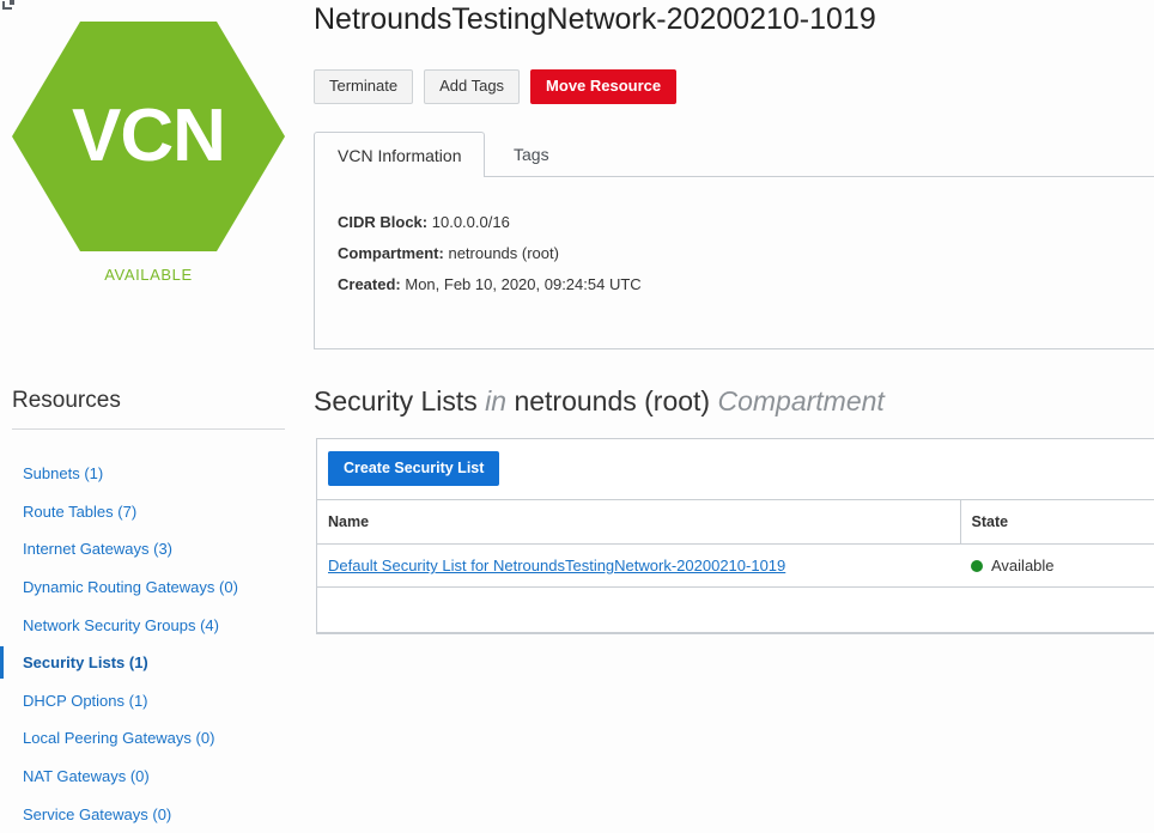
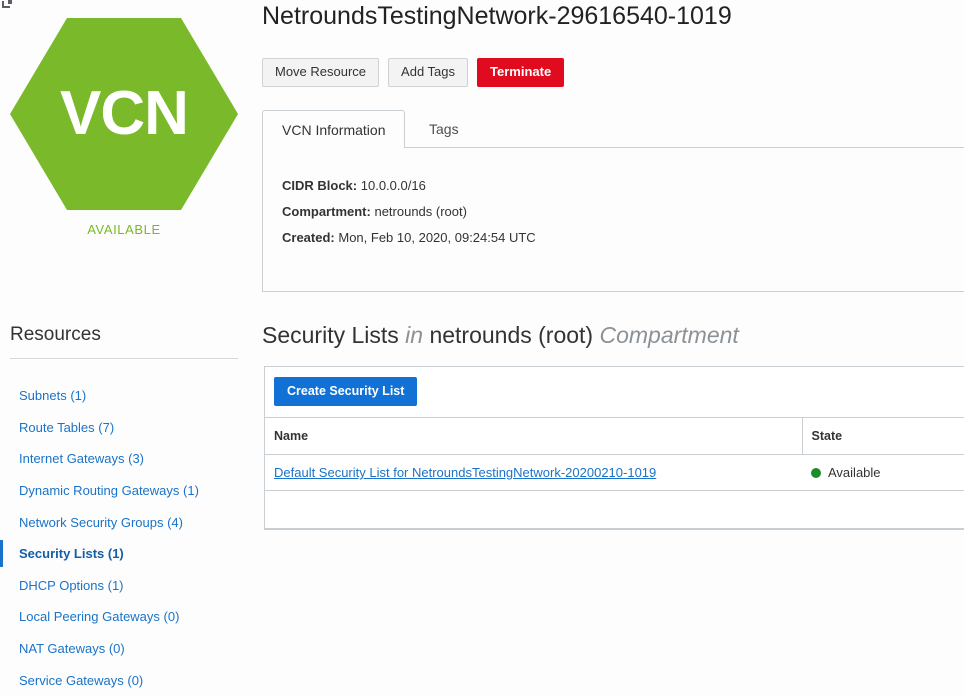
  VCN
  AVAILABLE
  Resources
  Subnets (1)
  Route Tables (7)
  Internet Gateways (3)
- Dynamic Routing Gateways (0)
+ Dynamic Routing Gateways (1)
  Network Security Groups (4)
  Security Lists (1)
  DHCP Options (1)
  Local Peering Gateways (0)
  NAT Gateways (0)
  Service Gateways (0)
- NetroundsTestingNetwork-20200210-1019
+ NetroundsTestingNetwork-29616540-1019
- Terminate
+ Move Resource
  Add Tags
- Move Resource
+ Terminate
  VCN Information
  Tags
  CIDR Block: 10.0.0.0/16
  Compartment: netrounds (root)
  Created: Mon, Feb 10, 2020, 09:24:54 UTC
  Security Lists in netrounds (root) Compartment
  Create Security List
  Name	State
  Default Security List for NetroundsTestingNetwork-20200210-1019	Available
